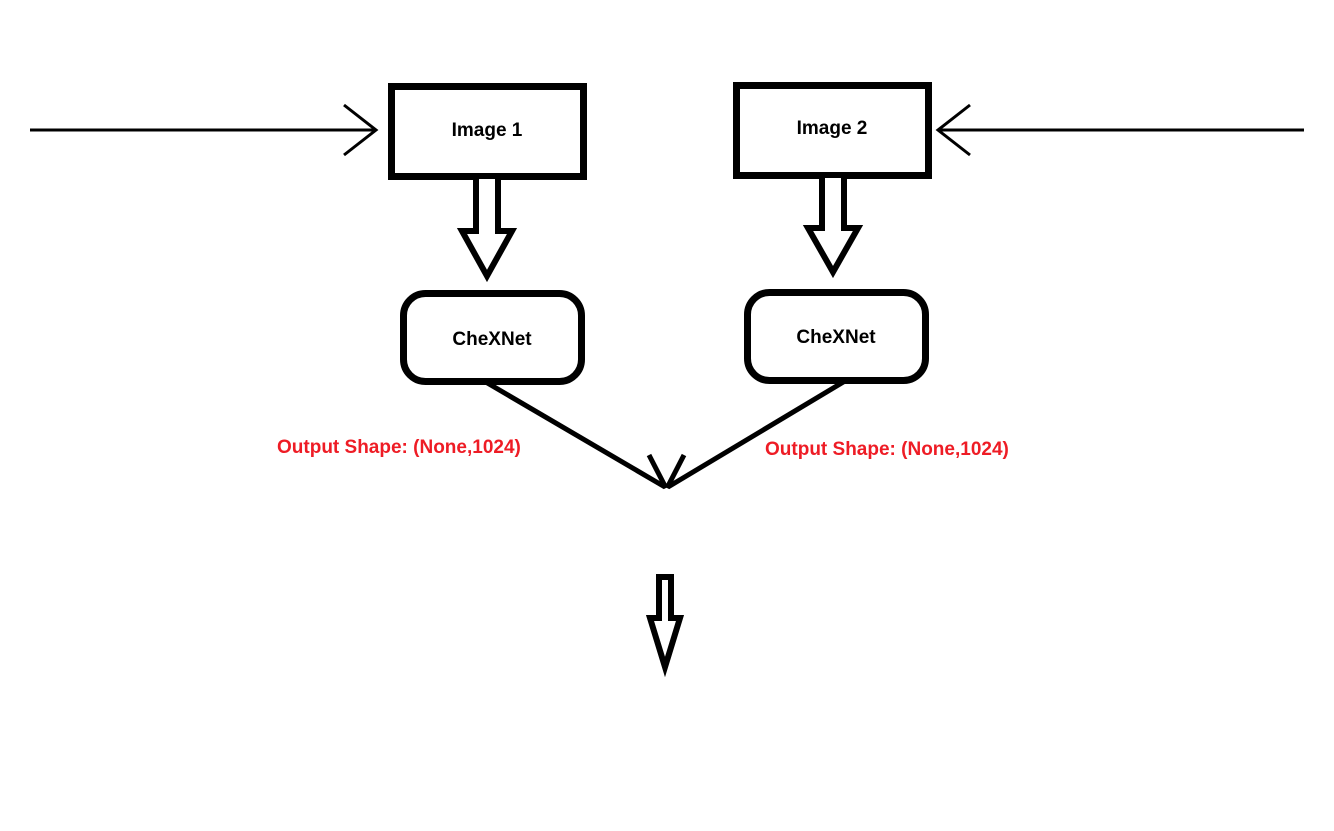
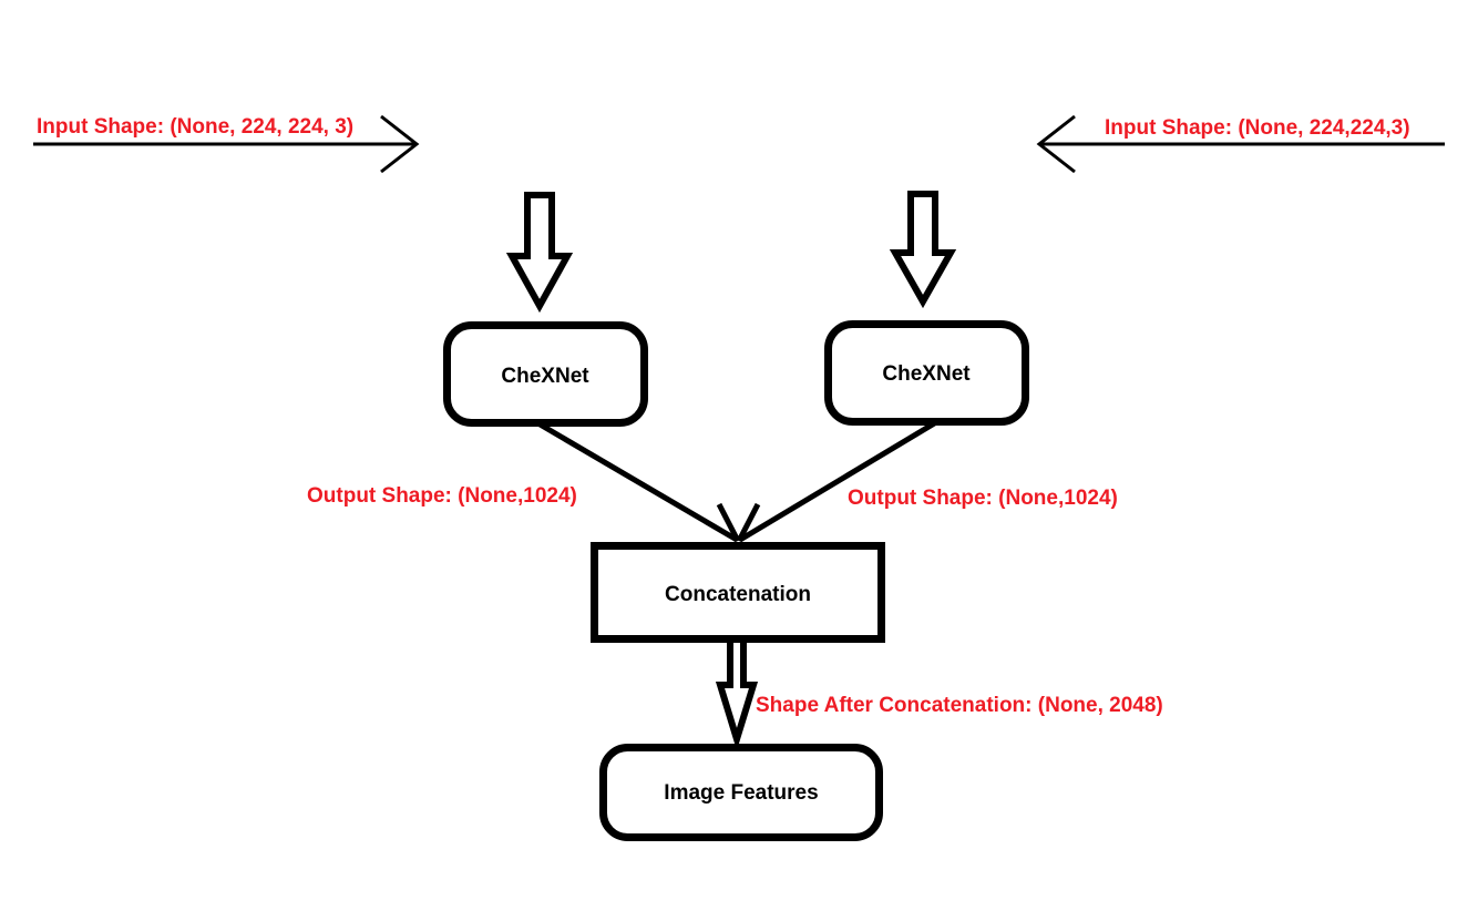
- Image 1
- Image 2
  CheXNet
  CheXNet
+ Concatenation
+ Image Features
+ Input Shape: (None, 224, 224, 3)
+ Input Shape: (None, 224,224,3)
  Output Shape: (None,1024)
  Output Shape: (None,1024)
+ Shape After Concatenation: (None, 2048)
